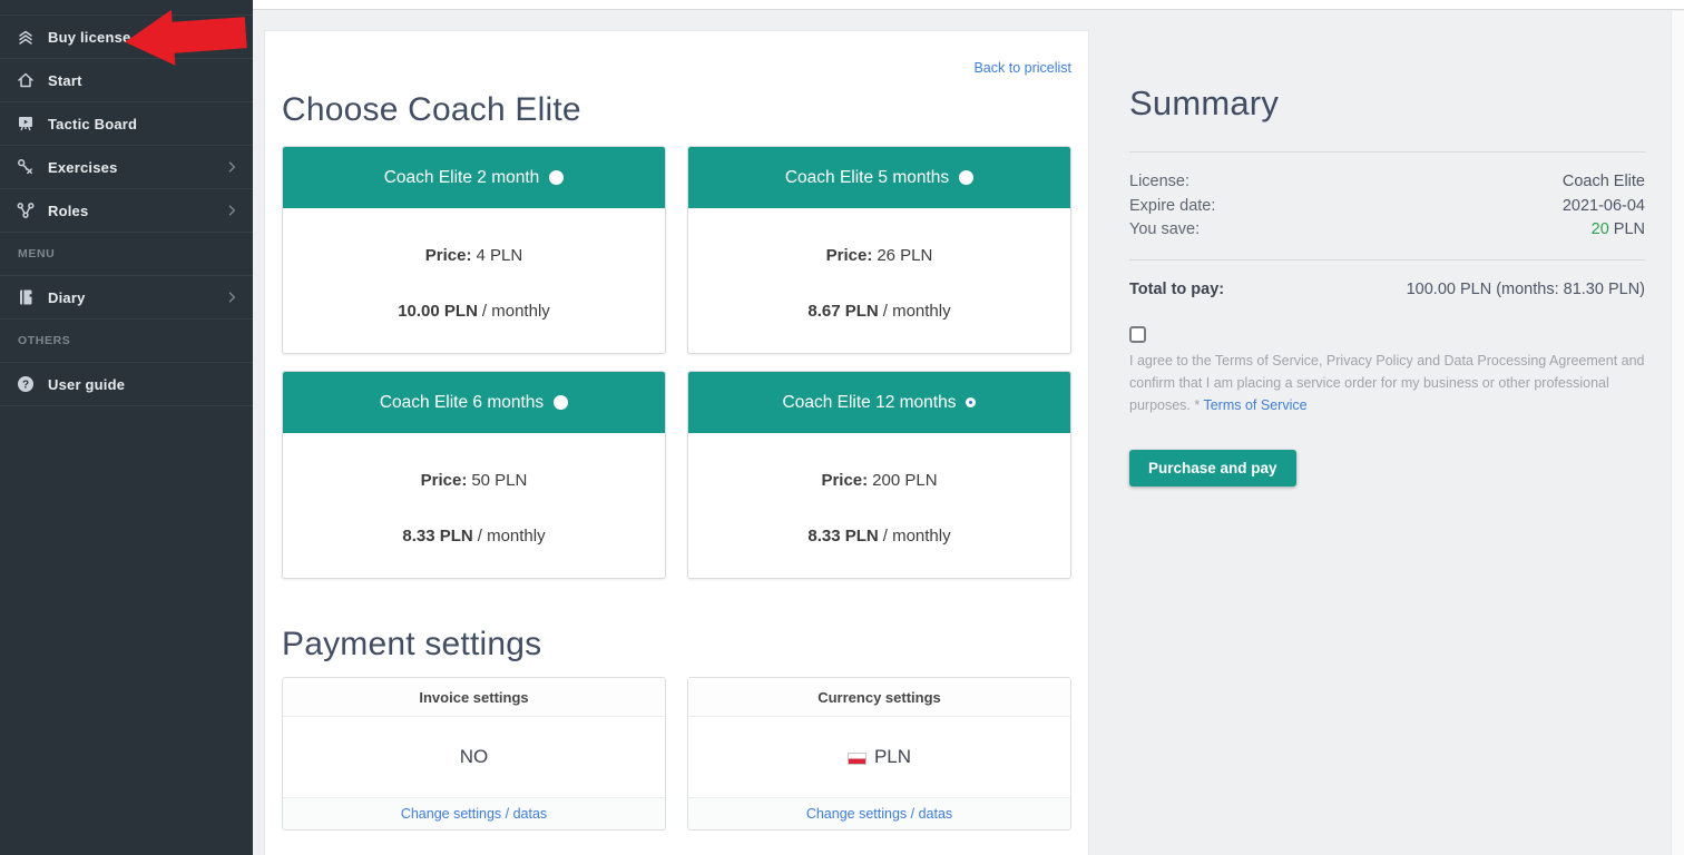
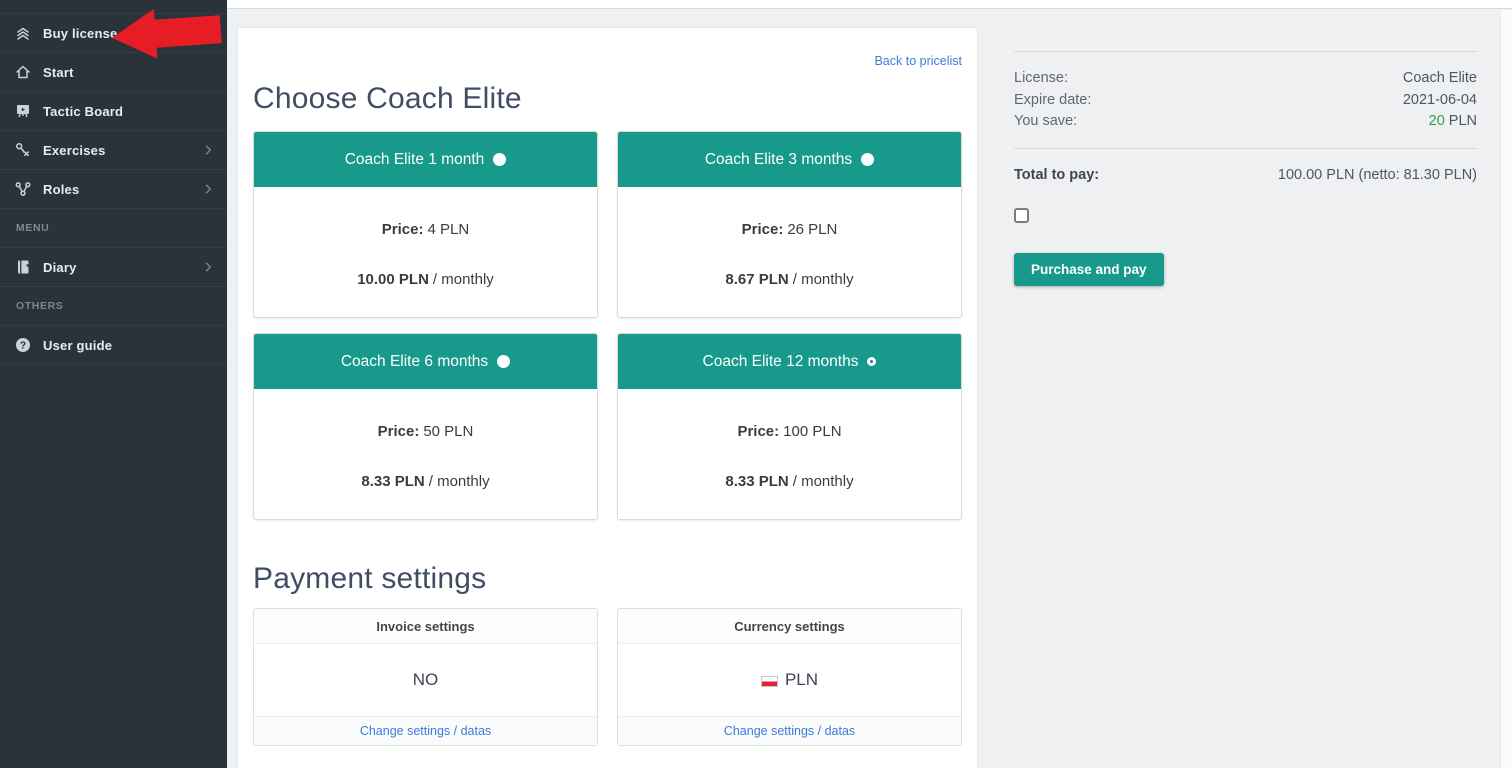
  Buy license
  Start
  Tactic Board
  Exercises
  Roles
  MENU
  Diary
  OTHERS
  ?
  User guide
  Back to pricelist
  Choose Coach Elite
- Coach Elite 2 month
+ Coach Elite 1 month
  Price: 4 PLN
  10.00 PLN / monthly
- Coach Elite 5 months
+ Coach Elite 3 months
  Price: 26 PLN
  8.67 PLN / monthly
  Coach Elite 6 months
  Price: 50 PLN
  8.33 PLN / monthly
  Coach Elite 12 months
- Price: 200 PLN
+ Price: 100 PLN
  8.33 PLN / monthly
  Payment settings
  Invoice settings
  NO
  Change settings / datas
  Currency settings
  PLN
  Change settings / datas
- Summary
  License:
  Coach Elite
  Expire date:
  2021-06-04
  You save:
  20 PLN
  Total to pay:
- 100.00 PLN (months: 81.30 PLN)
+ 100.00 PLN (netto: 81.30 PLN)
- I agree to the Terms of Service, Privacy Policy and Data Processing Agreement and confirm that I am placing a service order for my business or other professional purposes. * Terms of Service
  Purchase and pay
